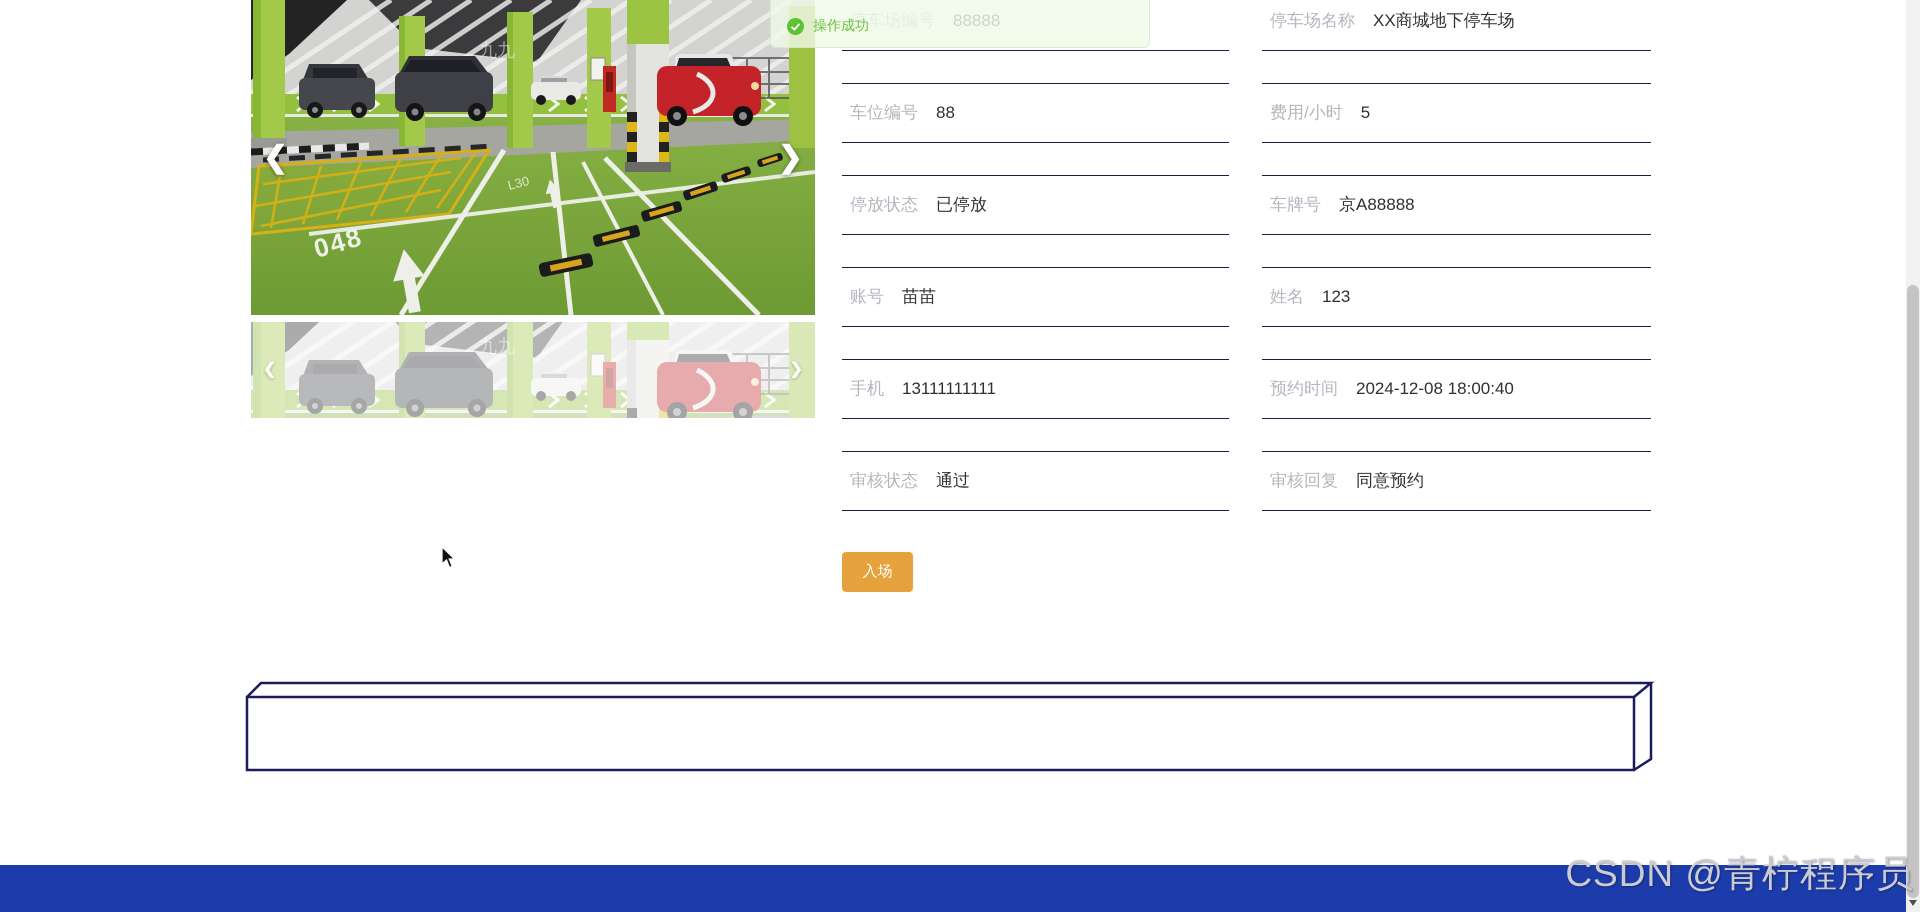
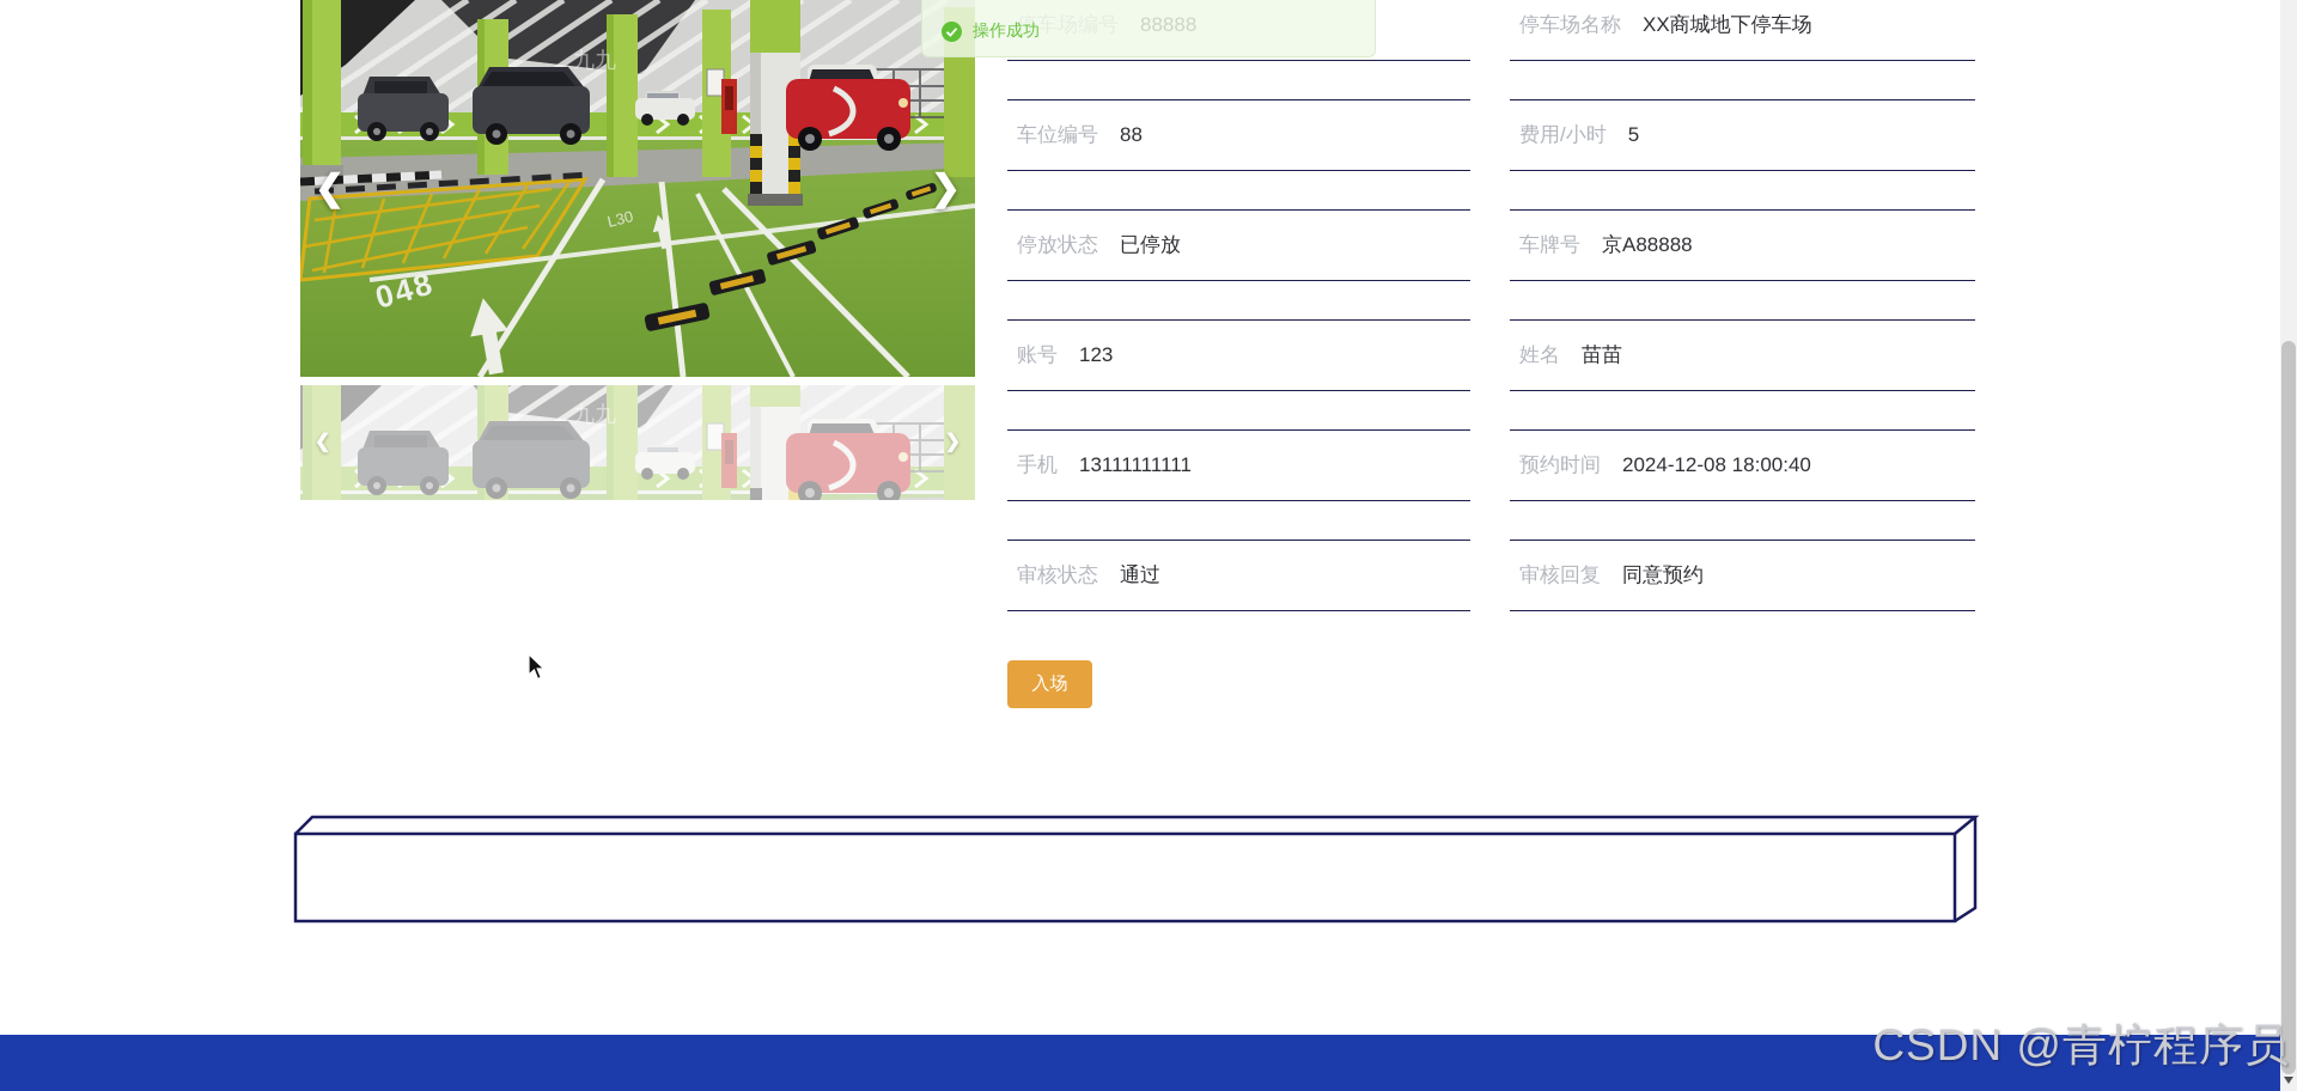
  ❮
  ❯
  ❮
  ❯
  停车场编号
  88888
  停车场名称
  XX商城地下停车场
  车位编号
  88
  费用/小时
  5
  停放状态
  已停放
  车牌号
  京A88888
  账号
- 苗苗
+ 123
  姓名
- 123
+ 苗苗
  手机
  13111111111
  预约时间
  2024-12-08 18:00:40
  审核状态
  通过
  审核回复
  同意预约
  入场
  操作成功
  CSDN @青柠程序员
